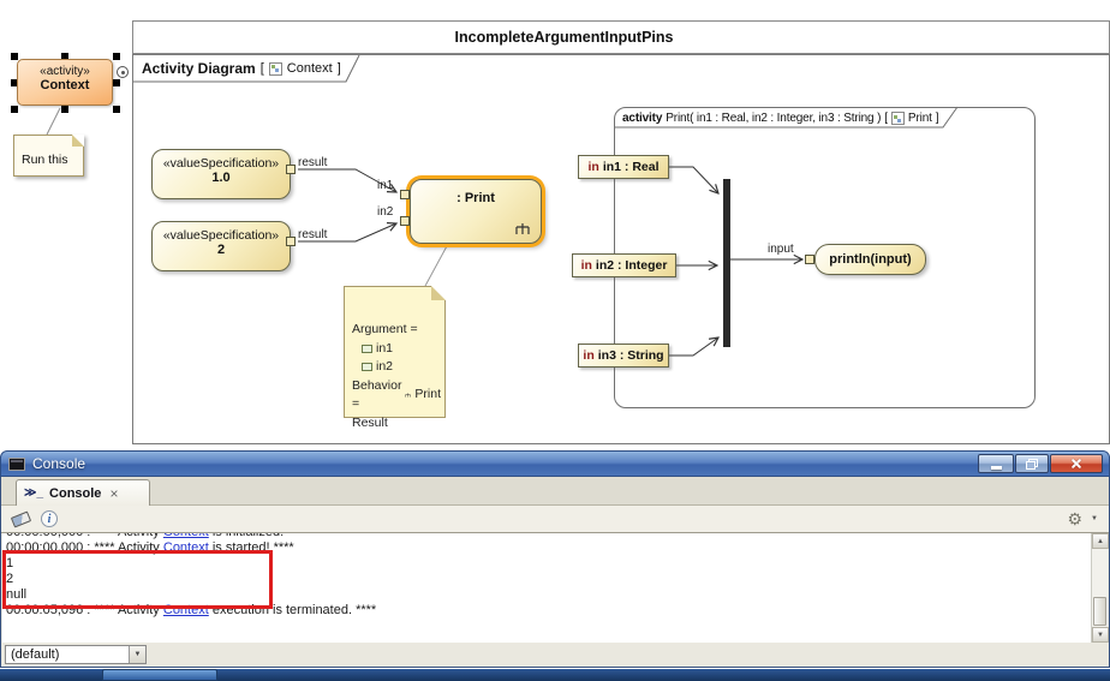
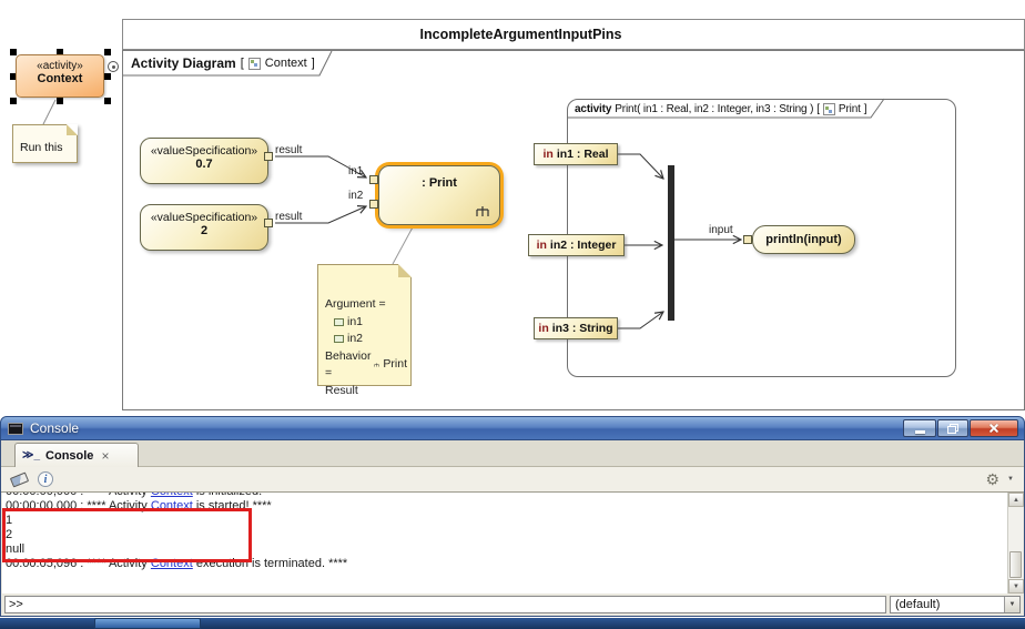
  IncompleteArgumentInputPins
  «activity»
  Context
  Run this
  Activity Diagram
  [
  Context
  ]
  «valueSpecification»
- 1.0
+ 0.7
  result
  «valueSpecification»
  2
  result
  in1
  in2
  : Print
  Argument =
  in1
  in2
  Behavior =
  Print
  Result
  activity
  Print( in1 : Real, in2 : Integer, in3 : String )
  [
  Print
  ]
  in
  in1 : Real
  in
  in2 : Integer
  in
  in3 : String
  input
  println(input)
  Console
  ≫_
  Console
  ×
  i
  ⚙
  00:00:00,000 : **** Activity Context is started! ****
  1
  2
  null
  00:00:05,096 : **** Activity Context execution is terminated. ****
+ >>
  (default)
